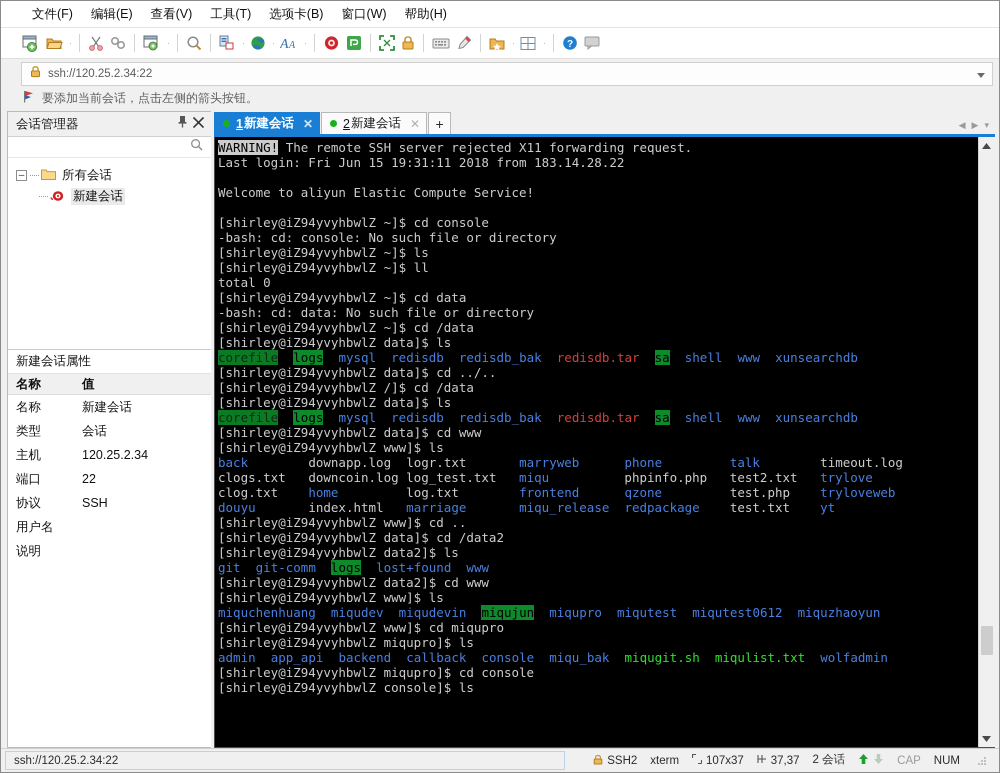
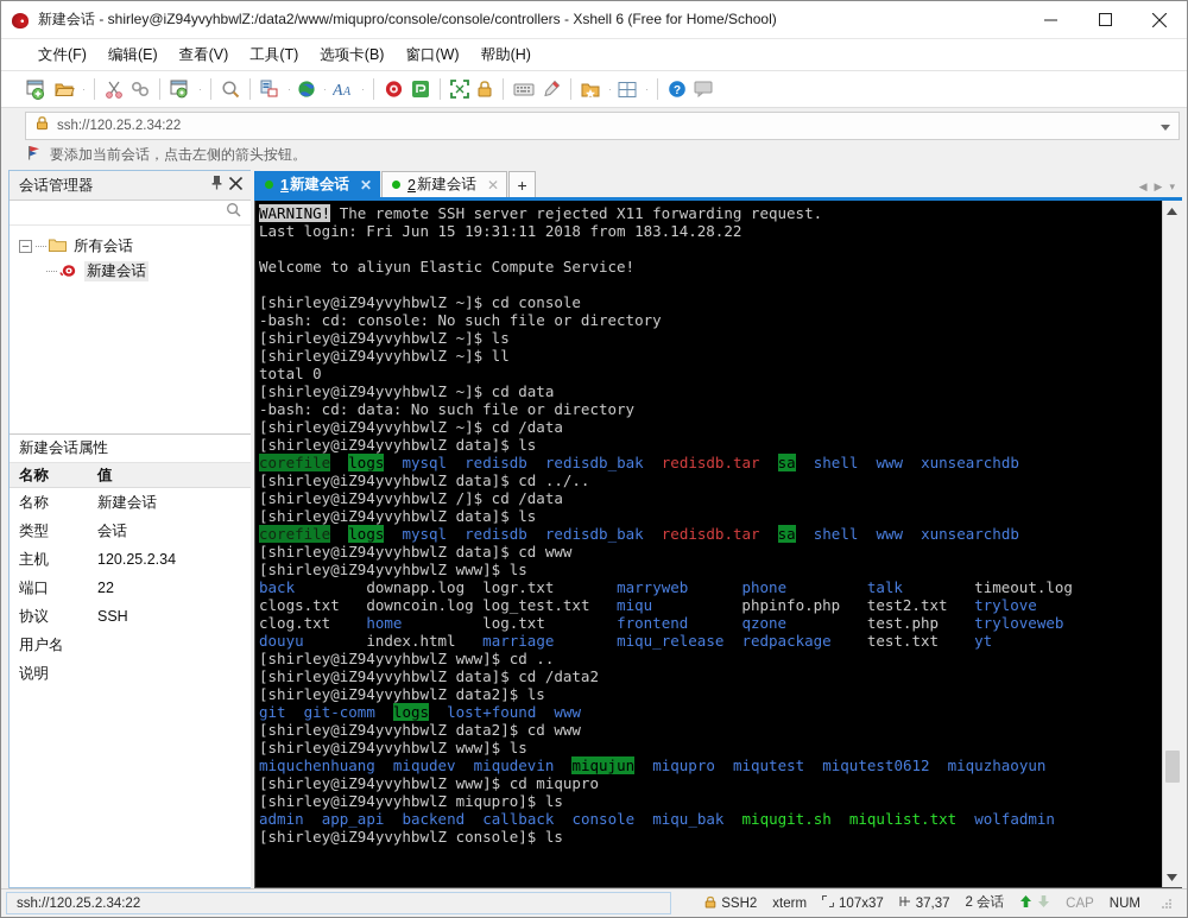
+ 新建会话 - shirley@iZ94yvyhbwlZ:/data2/www/miqupro/console/console/controllers - Xshell 6 (Free for Home/School)
  文件(F)
  编辑(E)
  查看(V)
  工具(T)
  选项卡(B)
  窗口(W)
  帮助(H)
  A
  A
  ?
  ssh://120.25.2.34:22
  要添加当前会话，点击左侧的箭头按钮。
  会话管理器
  –
  所有会话
  新建会话
  新建会话属性
  名称
  值
  名称
  新建会话
  类型
  会话
  主机
  120.25.2.34
  端口
  22
  协议
  SSH
  用户名
  说明
  1
  新建会话
  ✕
  2
  新建会话
  ✕
  +
  ◀
  ▶
  ▾
  WARNING! The remote SSH server rejected X11 forwarding request.
  Last login: Fri Jun 15 19:31:11 2018 from 183.14.28.22
  Welcome to aliyun Elastic Compute Service!
  [shirley@iZ94yvyhbwlZ ~]$ cd console
  -bash: cd: console: No such file or directory
  [shirley@iZ94yvyhbwlZ ~]$ ls
  [shirley@iZ94yvyhbwlZ ~]$ ll
  total 0
  [shirley@iZ94yvyhbwlZ ~]$ cd data
  -bash: cd: data: No such file or directory
  [shirley@iZ94yvyhbwlZ ~]$ cd /data
  [shirley@iZ94yvyhbwlZ data]$ ls
  corefile logs mysql redisdb redisdb_bak redisdb.tar sa shell www xunsearchdb
  [shirley@iZ94yvyhbwlZ data]$ cd ../..
  [shirley@iZ94yvyhbwlZ /]$ cd /data
  [shirley@iZ94yvyhbwlZ data]$ ls
  corefile logs mysql redisdb redisdb_bak redisdb.tar sa shell www xunsearchdb
  [shirley@iZ94yvyhbwlZ data]$ cd www
  [shirley@iZ94yvyhbwlZ www]$ ls
  back downapp.log logr.txt marryweb phone talk timeout.log
  clogs.txt downcoin.log log_test.txt miqu phpinfo.php test2.txt trylove
  clog.txt home log.txt frontend qzone test.php tryloveweb
  douyu index.html marriage miqu_release redpackage test.txt yt
  [shirley@iZ94yvyhbwlZ www]$ cd ..
  [shirley@iZ94yvyhbwlZ data]$ cd /data2
  [shirley@iZ94yvyhbwlZ data2]$ ls
  git git-comm logs lost+found www
  [shirley@iZ94yvyhbwlZ data2]$ cd www
  [shirley@iZ94yvyhbwlZ www]$ ls
  miquchenhuang miqudev miqudevin miqujun miqupro miqutest miqutest0612 miquzhaoyun
  [shirley@iZ94yvyhbwlZ www]$ cd miqupro
  [shirley@iZ94yvyhbwlZ miqupro]$ ls
  admin app_api backend callback console miqu_bak miqugit.sh miqulist.txt wolfadmin
- [shirley@iZ94yvyhbwlZ miqupro]$ cd console
  [shirley@iZ94yvyhbwlZ console]$ ls
  ssh://120.25.2.34:22
  SSH2
  xterm
  107x37
  37,37
  2 会话
  CAP
  NUM
